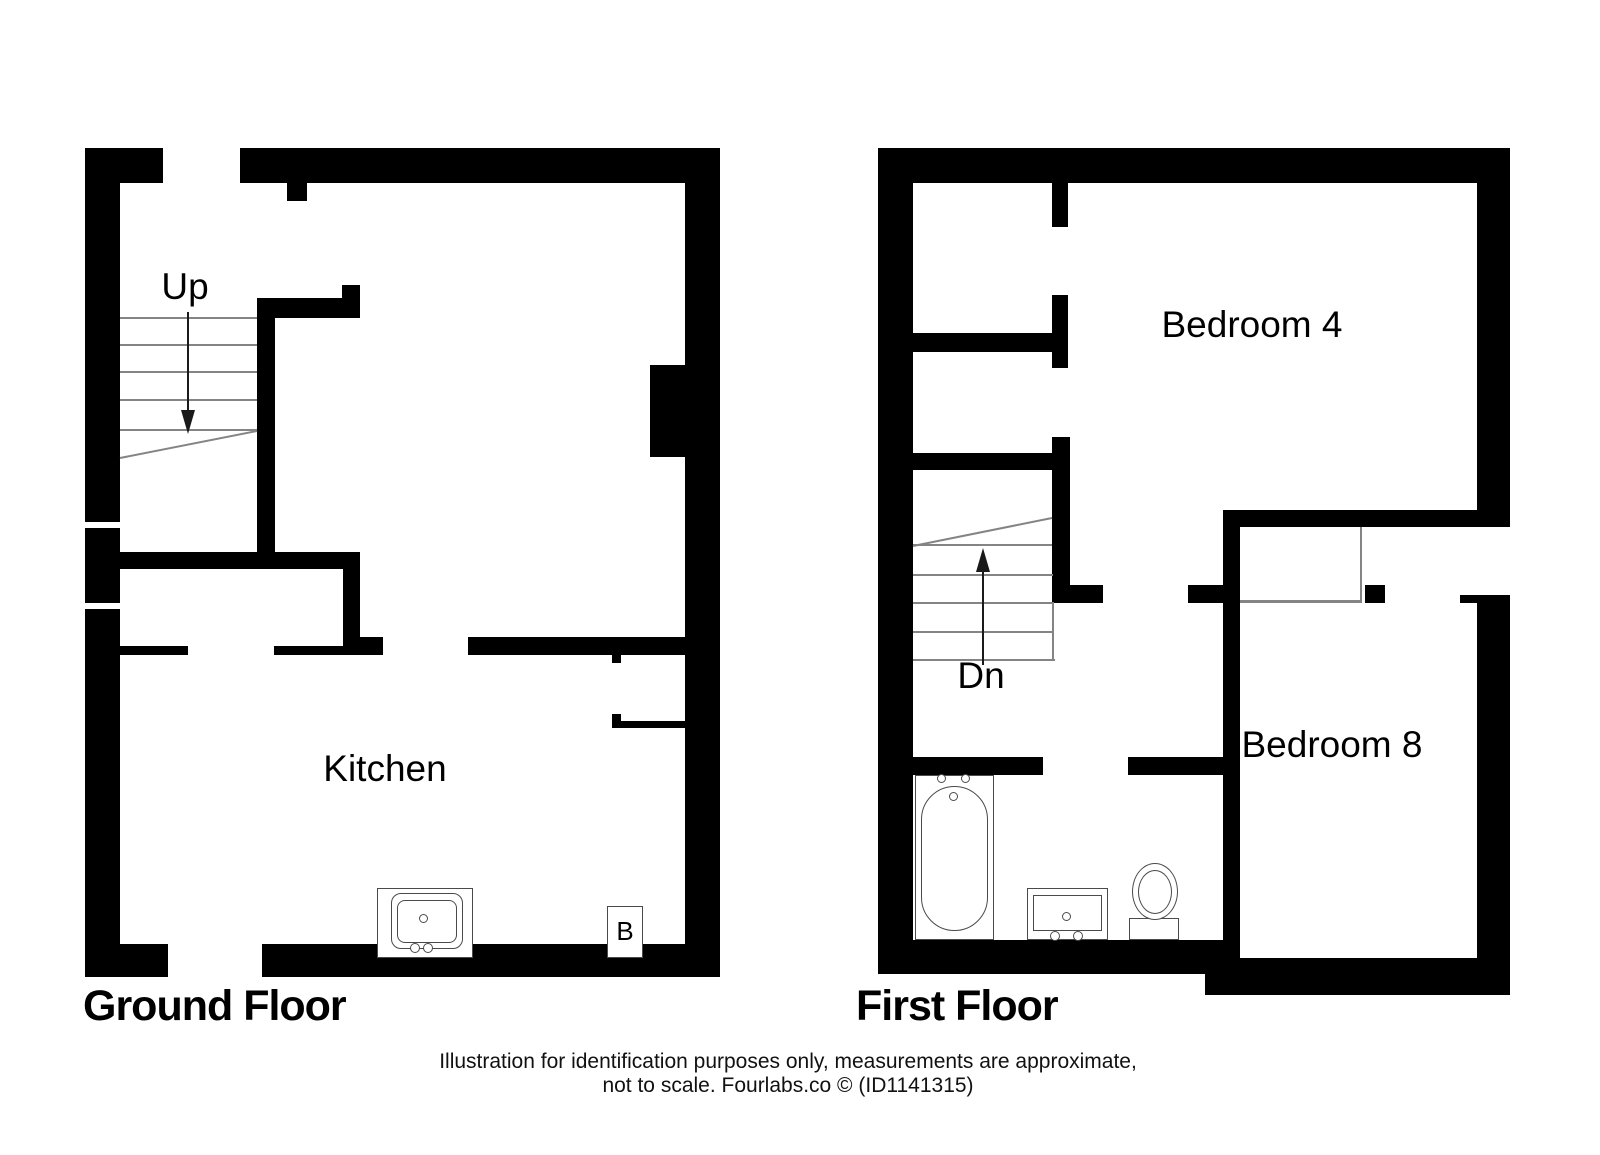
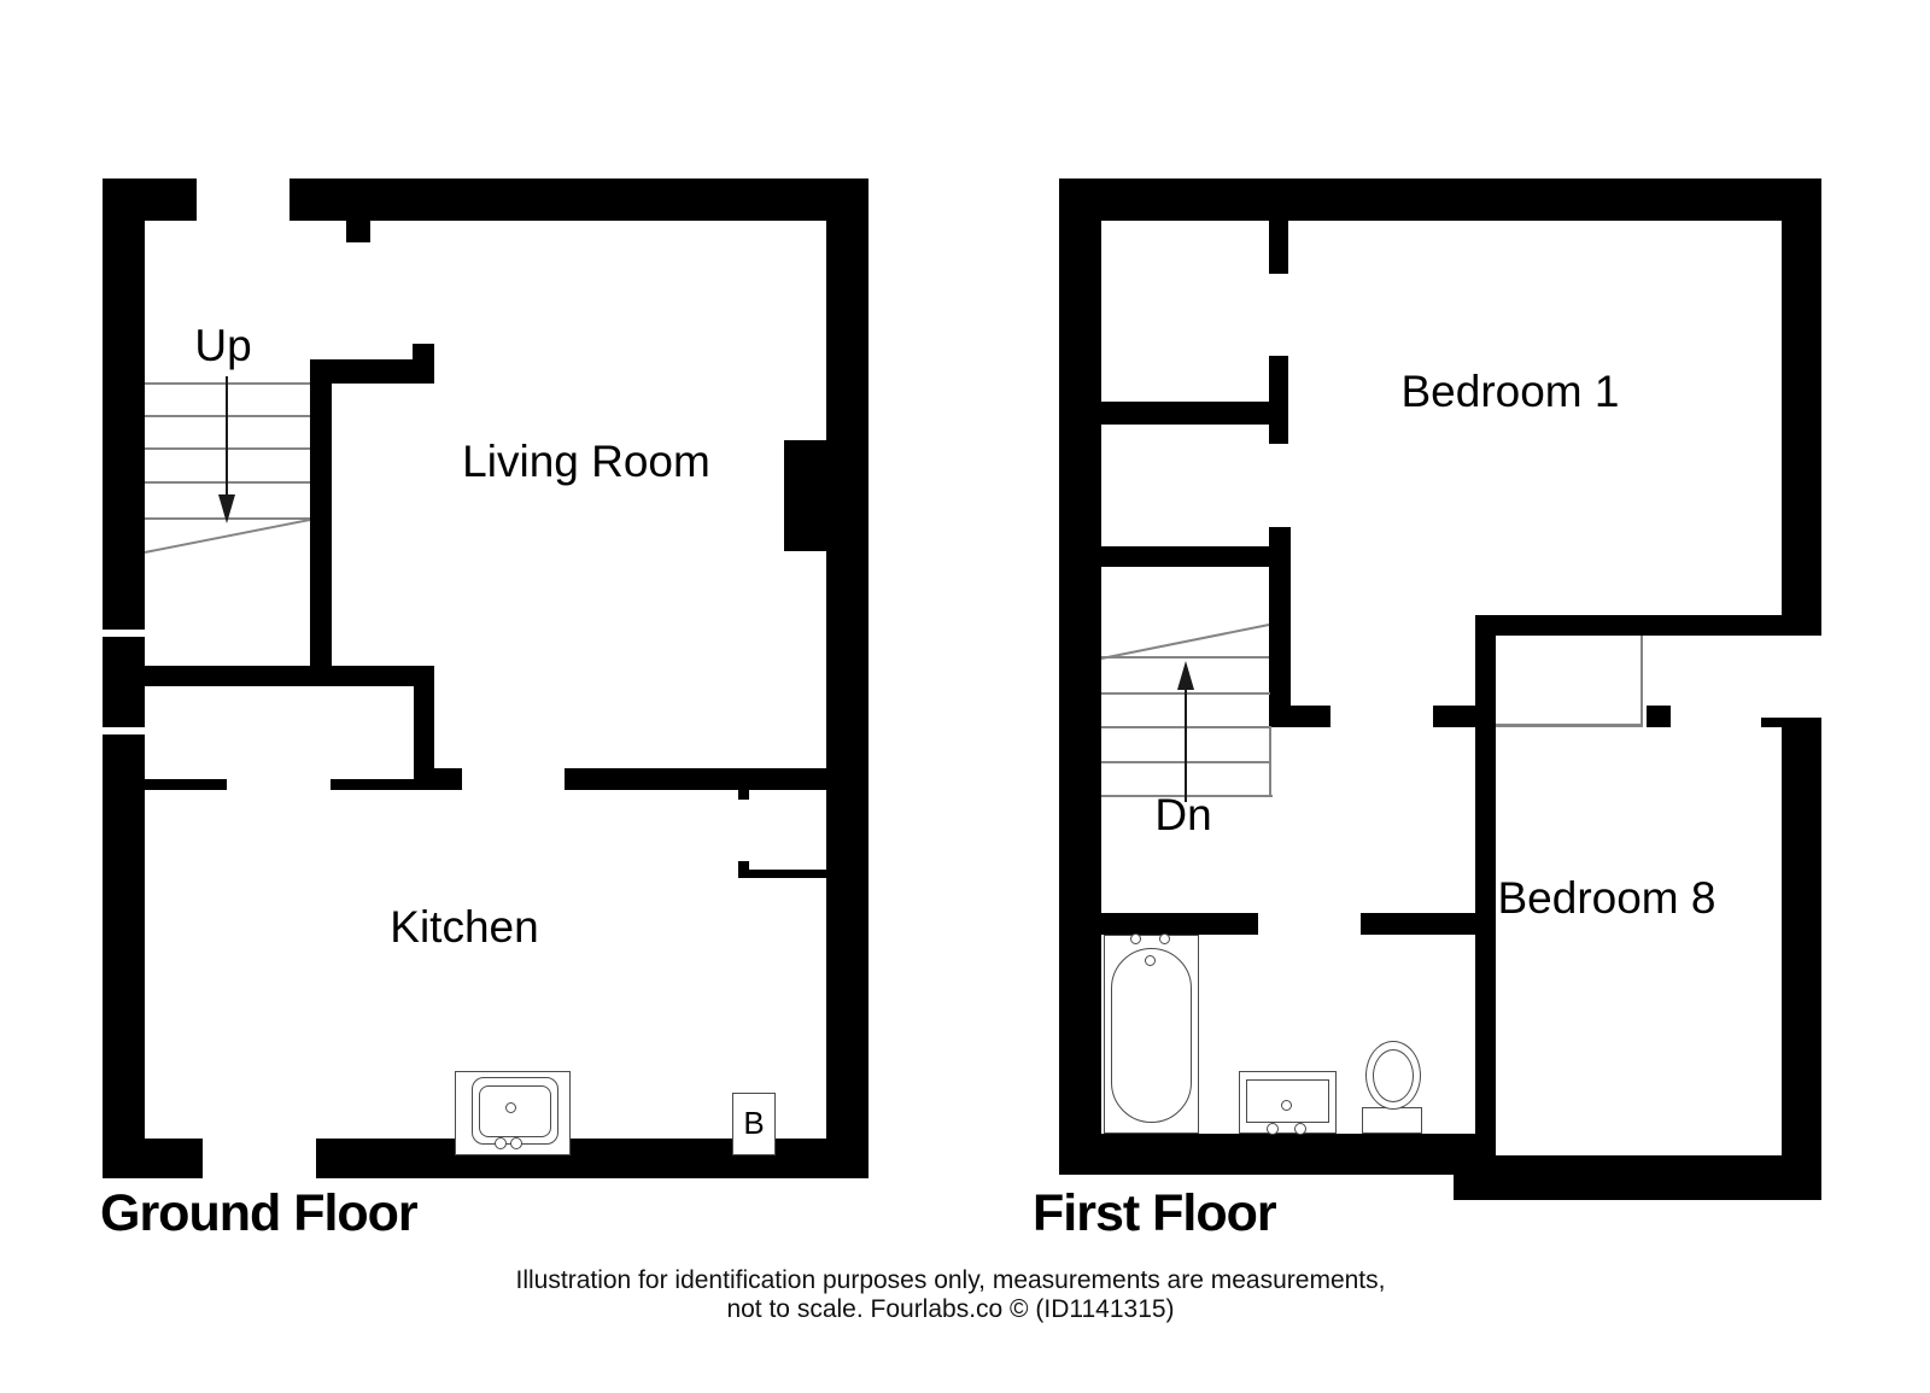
  B
  Up
+ Living Room
  Kitchen
  Dn
- Bedroom 4
+ Bedroom 1
  Bedroom 8
  Ground Floor
  First Floor
- Illustration for identification purposes only, measurements are approximate,
+ Illustration for identification purposes only, measurements are measurements,
  not to scale. Fourlabs.co © (ID1141315)
